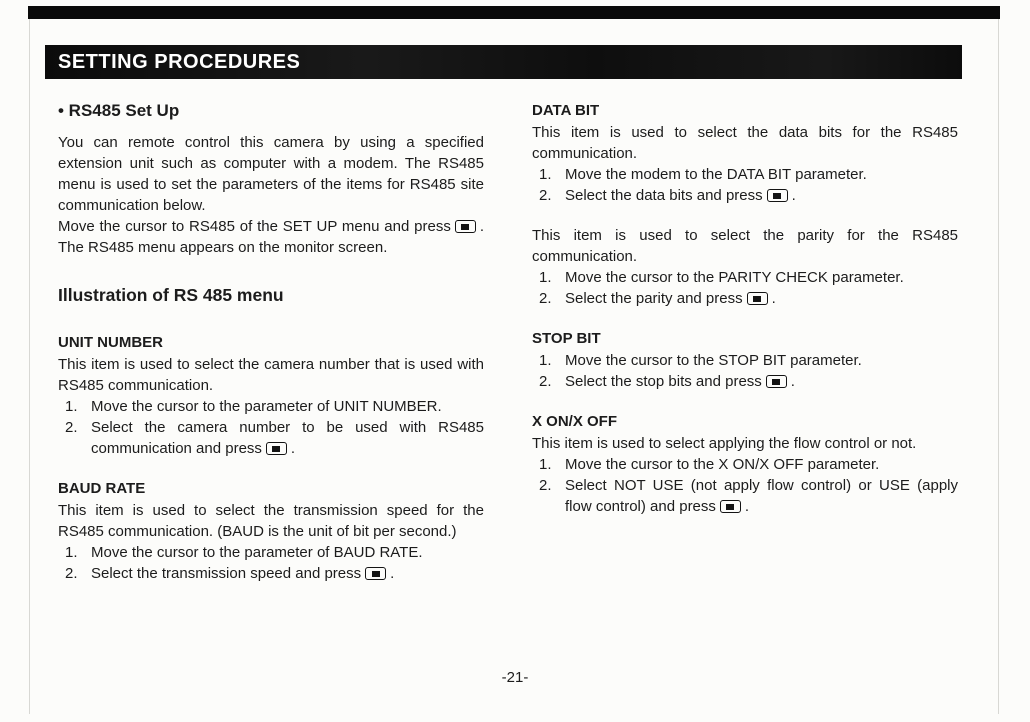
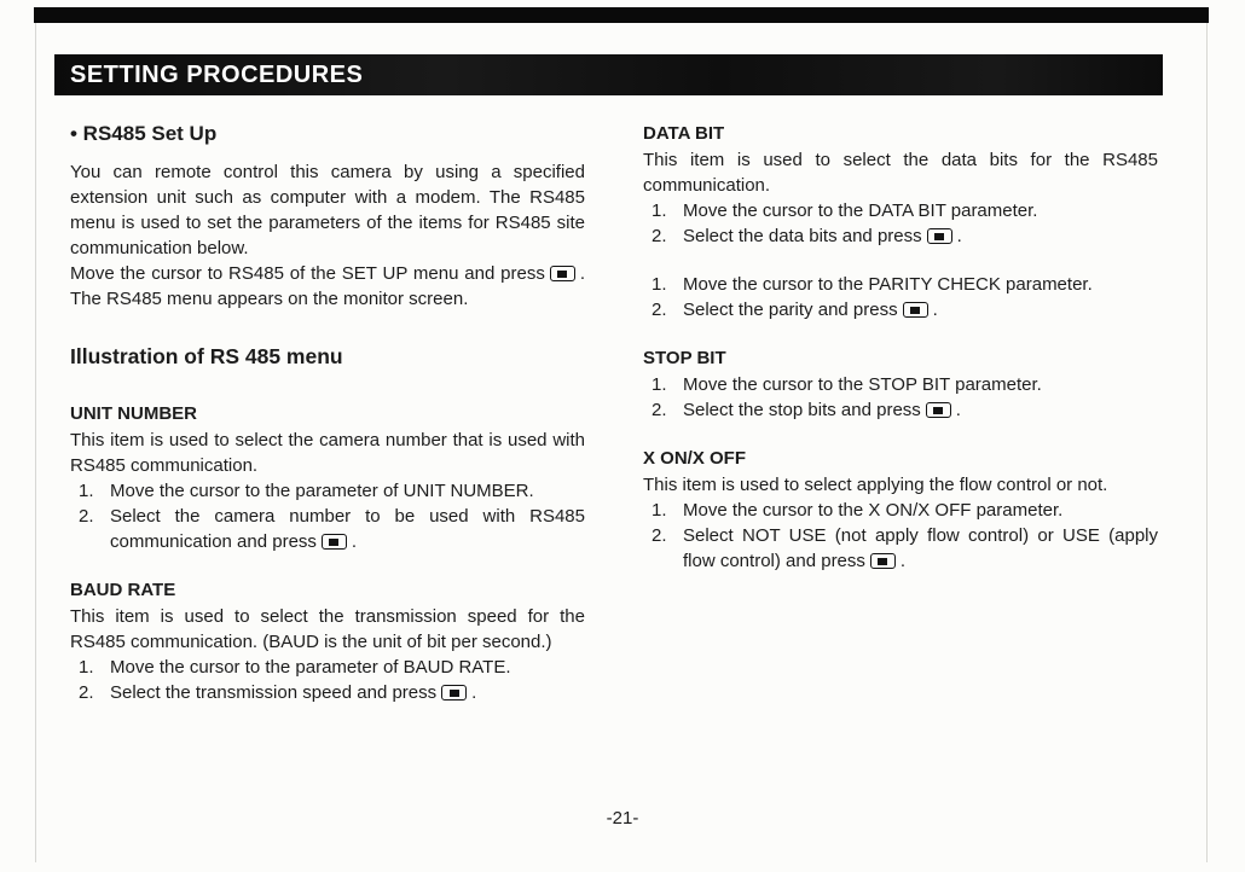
  SETTING PROCEDURES
  • RS485 Set Up
  You can remote control this camera by using a specified extension unit such as computer with a modem. The RS485 menu is used to set the parameters of the items for RS485 site communication below.
  Move the cursor to RS485 of the SET UP menu and press . The RS485 menu appears on the monitor screen.
  Illustration of RS 485 menu
  UNIT NUMBER
  This item is used to select the camera number that is used with RS485 communication.
  1.
  Move the cursor to the parameter of UNIT NUMBER.
  2.
  Select the camera number to be used with RS485 communication and press .
  BAUD RATE
  This item is used to select the transmission speed for the RS485 communication. (BAUD is the unit of bit per second.)
  1.
  Move the cursor to the parameter of BAUD RATE.
  2.
  Select the transmission speed and press .
  DATA BIT
  This item is used to select the data bits for the RS485 communication.
  1.
- Move the modem to the DATA BIT parameter.
+ Move the cursor to the DATA BIT parameter.
  2.
  Select the data bits and press .
- This item is used to select the parity for the RS485 communication.
  1.
  Move the cursor to the PARITY CHECK parameter.
  2.
  Select the parity and press .
  STOP BIT
  1.
  Move the cursor to the STOP BIT parameter.
  2.
  Select the stop bits and press .
  X ON/X OFF
  This item is used to select applying the flow control or not.
  1.
  Move the cursor to the X ON/X OFF parameter.
  2.
  Select NOT USE (not apply flow control) or USE (apply flow control) and press .
  -21-
